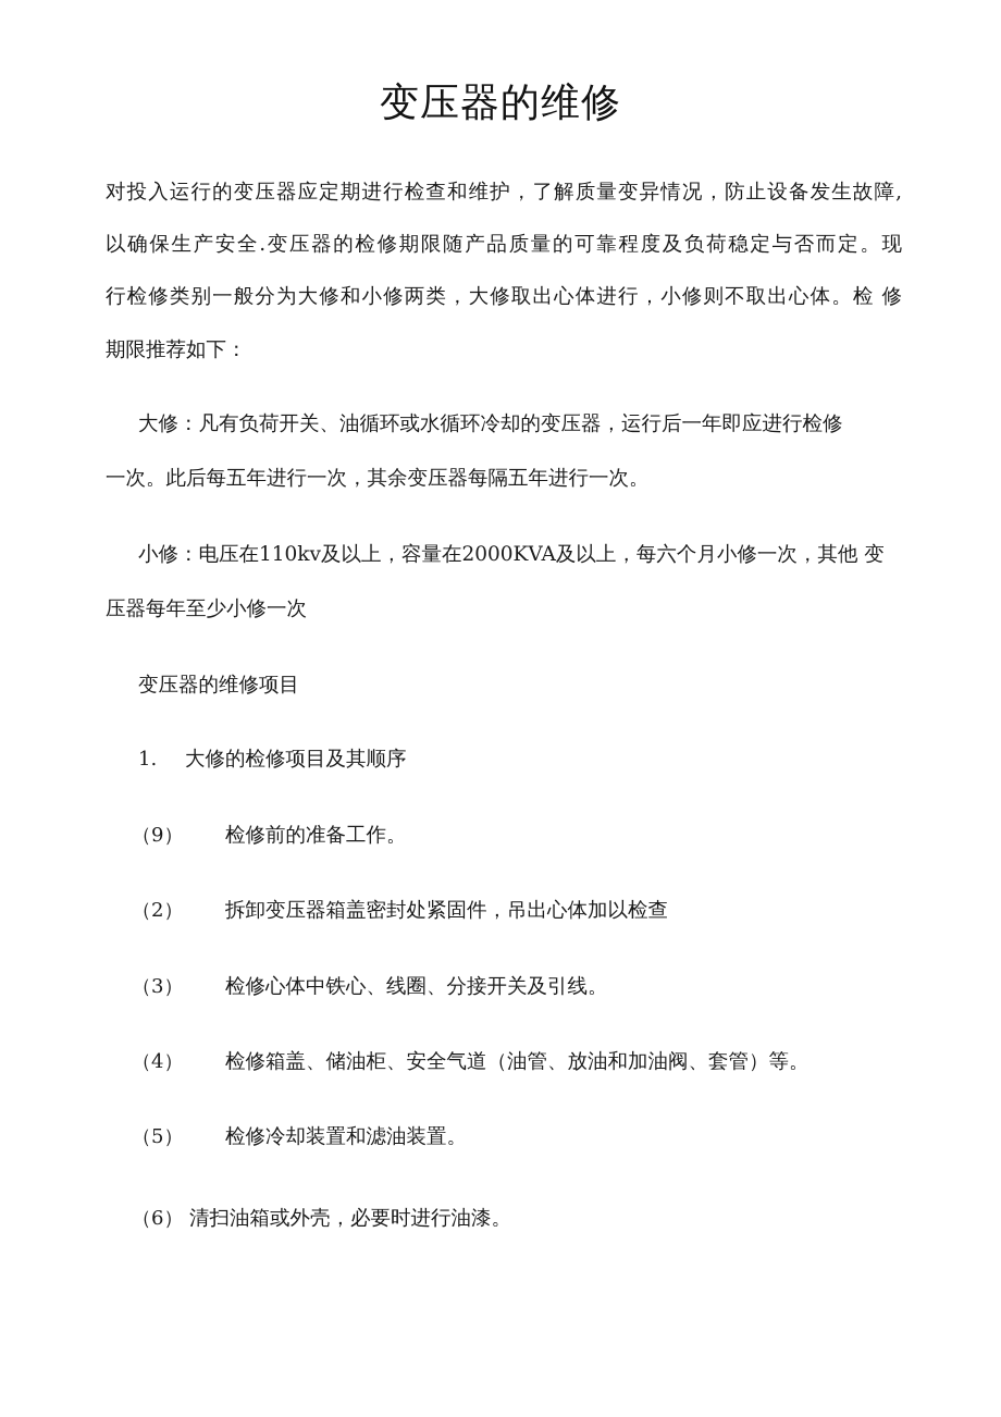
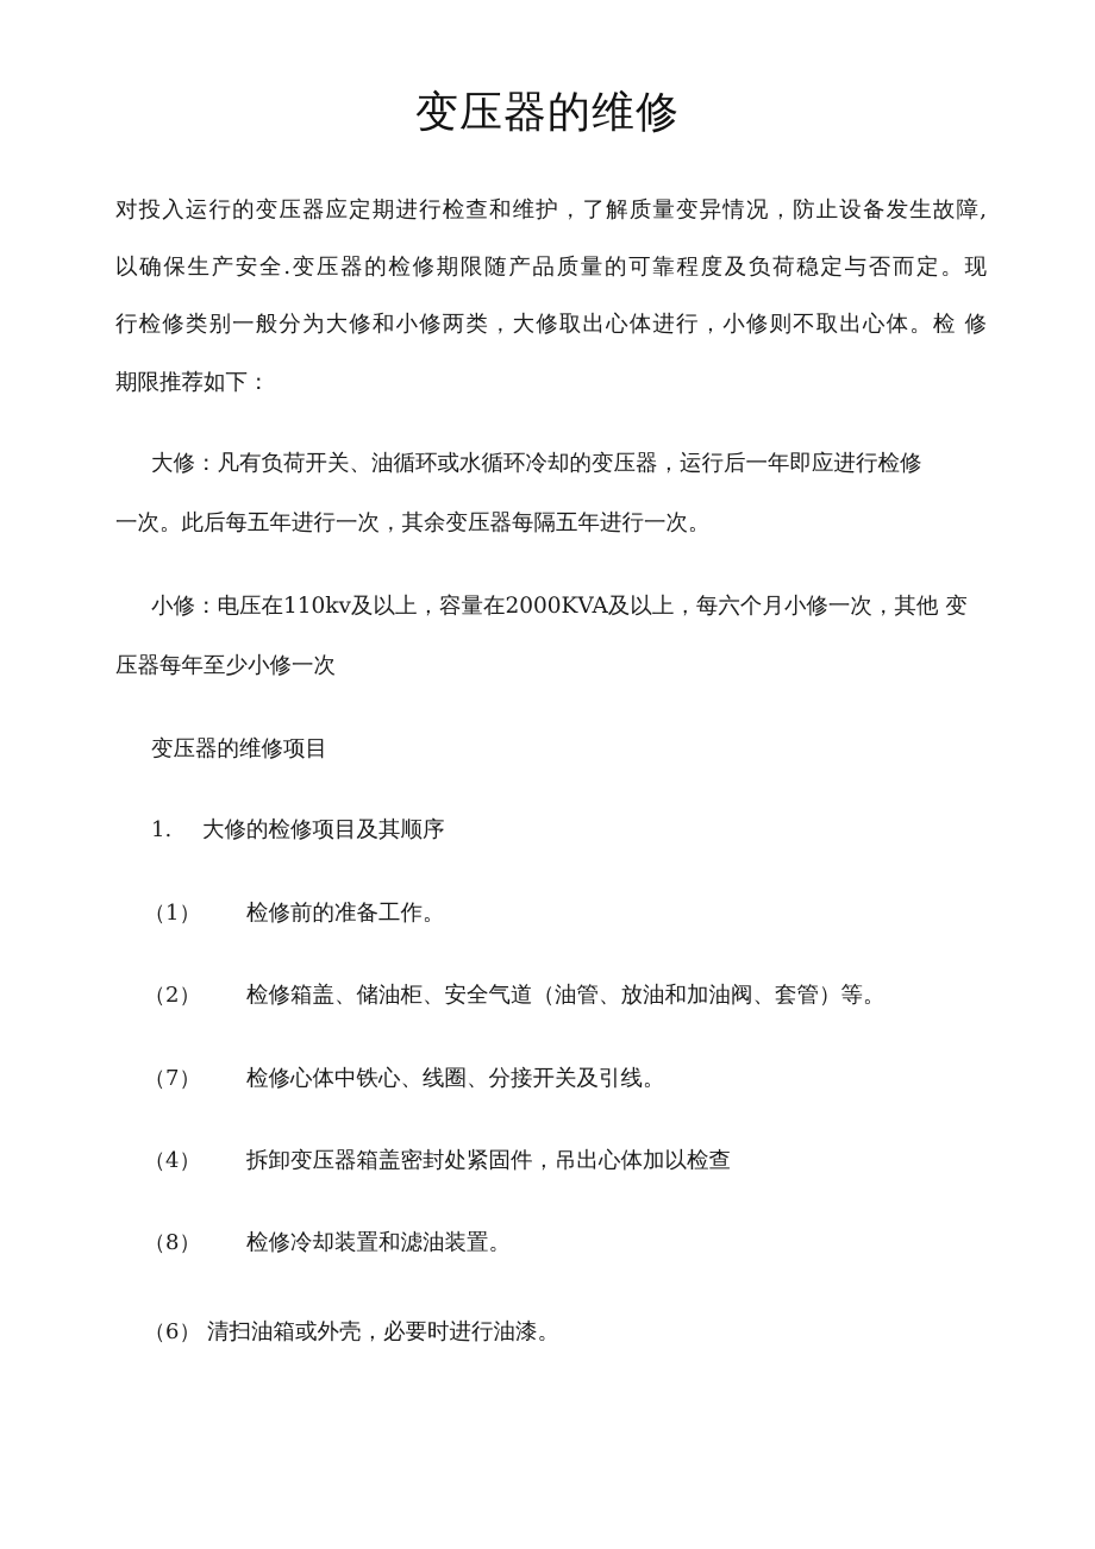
  变压器的维修
  对投入运行的变压器应定期进行检查和维护，了解质量变异情况，防止设备发生故障,
  以确保生产安全.变压器的检修期限随产品质量的可靠程度及负荷稳定与否而定。现
  行检修类别一般分为大修和小修两类，大修取出心体进行，小修则不取出心体。检 修
  期限推荐如下：
  大修：凡有负荷开关、油循环或水循环冷却的变压器，运行后一年即应进行检修
  一次。此后每五年进行一次，其余变压器每隔五年进行一次。
  小修：电压在110kv及以上，容量在2000KVA及以上，每六个月小修一次，其他 变
  压器每年至少小修一次
  变压器的维修项目
  1.
  大修的检修项目及其顺序
- （9）
+ （1）
  检修前的准备工作。
  （2）
- 拆卸变压器箱盖密封处紧固件，吊出心体加以检查
+ 检修箱盖、储油柜、安全气道（油管、放油和加油阀、套管）等。
- （3）
+ （7）
  检修心体中铁心、线圈、分接开关及引线。
  （4）
- 检修箱盖、储油柜、安全气道（油管、放油和加油阀、套管）等。
+ 拆卸变压器箱盖密封处紧固件，吊出心体加以检查
- （5）
+ （8）
  检修冷却装置和滤油装置。
  （6）
  清扫油箱或外壳，必要时进行油漆。
